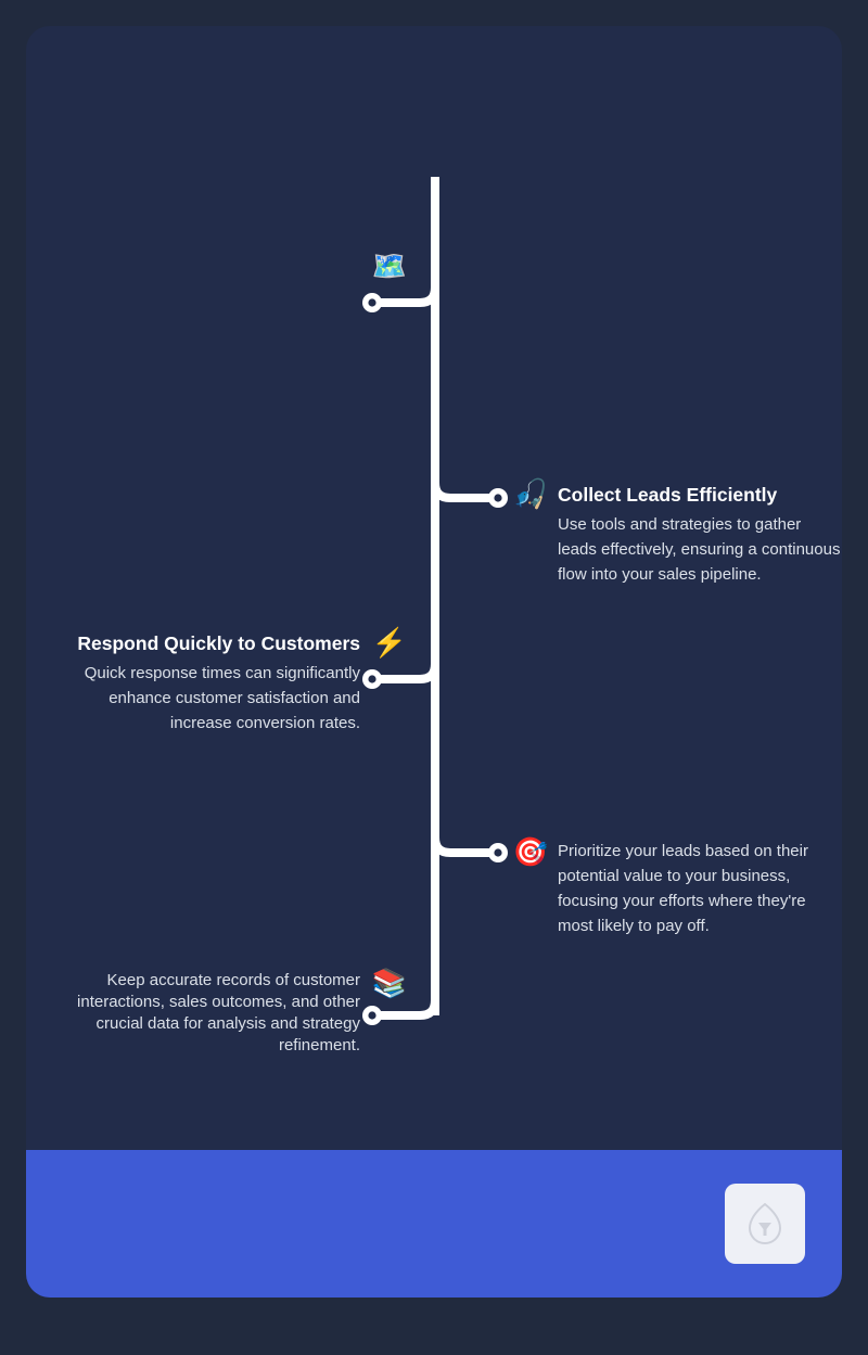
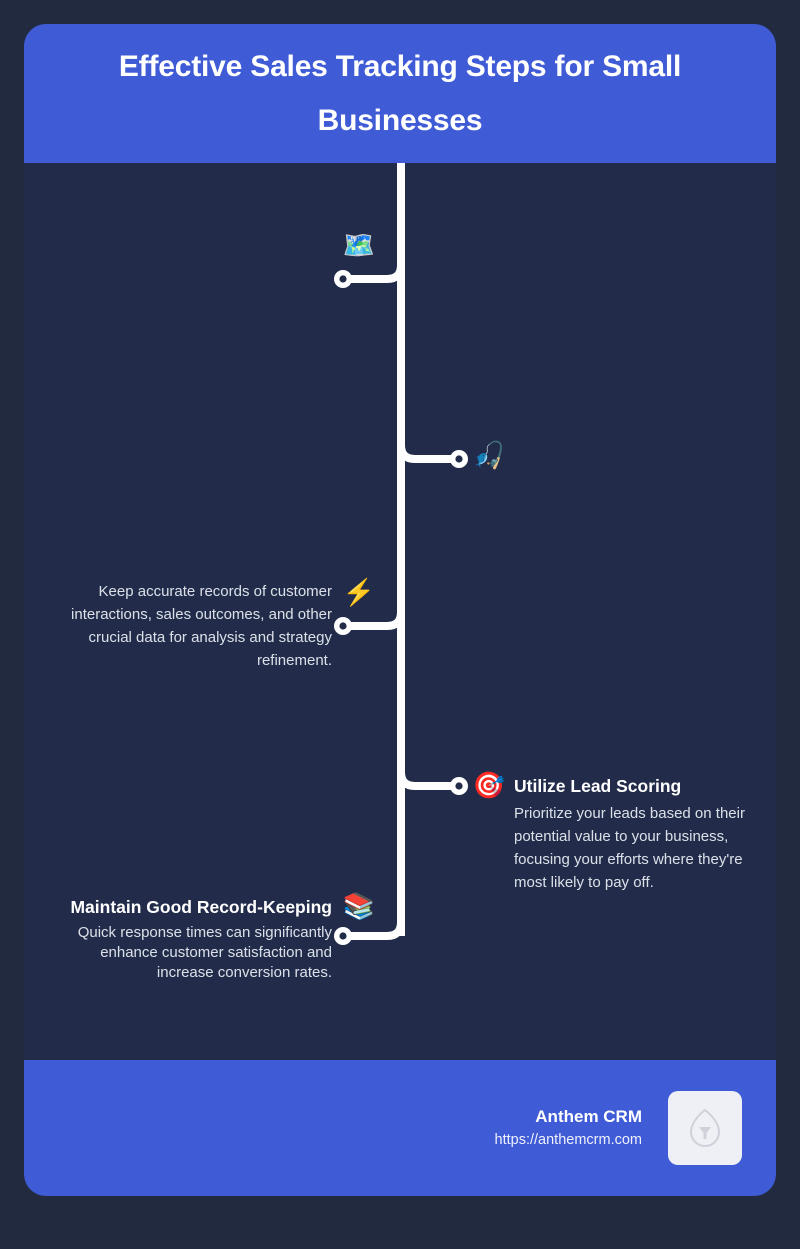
+ Effective Sales Tracking Steps for Small Businesses
  🗺️
  🎣
- Collect Leads Efficiently
- Use tools and strategies to gather leads effectively, ensuring a continuous flow into your sales pipeline.
- Respond Quickly to Customers
- Quick response times can significantly enhance customer satisfaction and increase conversion rates.
+ Keep accurate records of customer interactions, sales outcomes, and other crucial data for analysis and strategy refinement.
  ⚡
  🎯
+ Utilize Lead Scoring
  Prioritize your leads based on their potential value to your business, focusing your efforts where they're most likely to pay off.
+ Maintain Good Record-Keeping
- Keep accurate records of customer interactions, sales outcomes, and other crucial data for analysis and strategy refinement.
+ Quick response times can significantly enhance customer satisfaction and increase conversion rates.
  📚
+ Anthem CRM
+ https://anthemcrm.com
